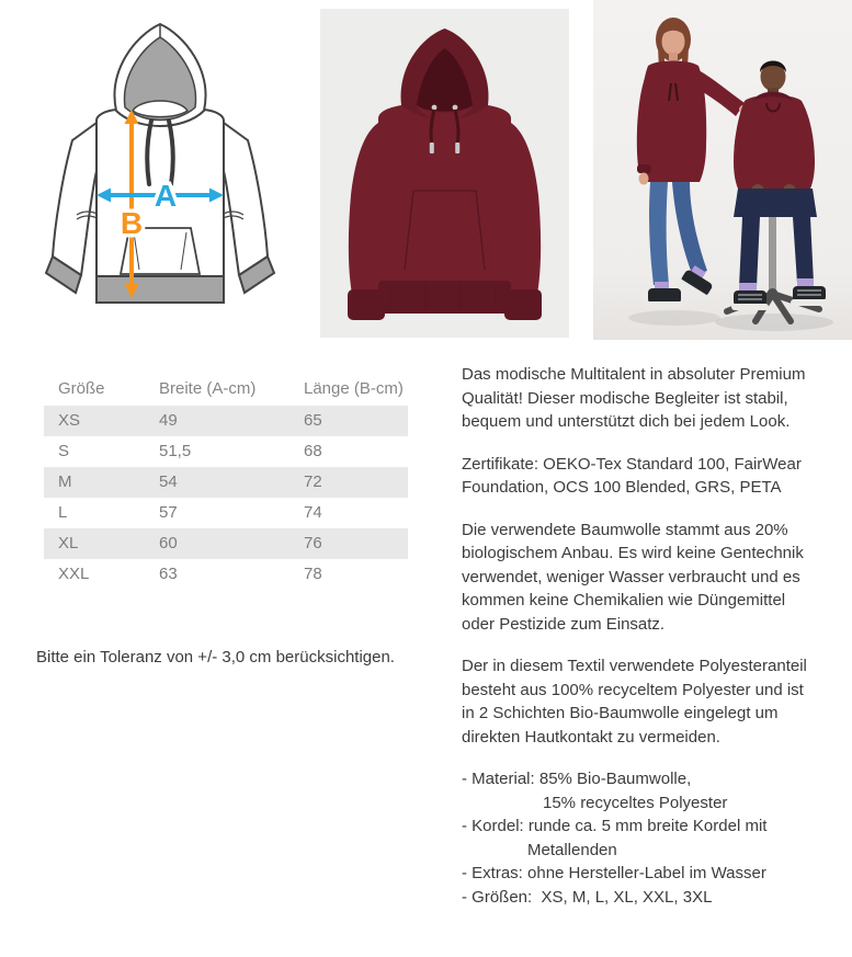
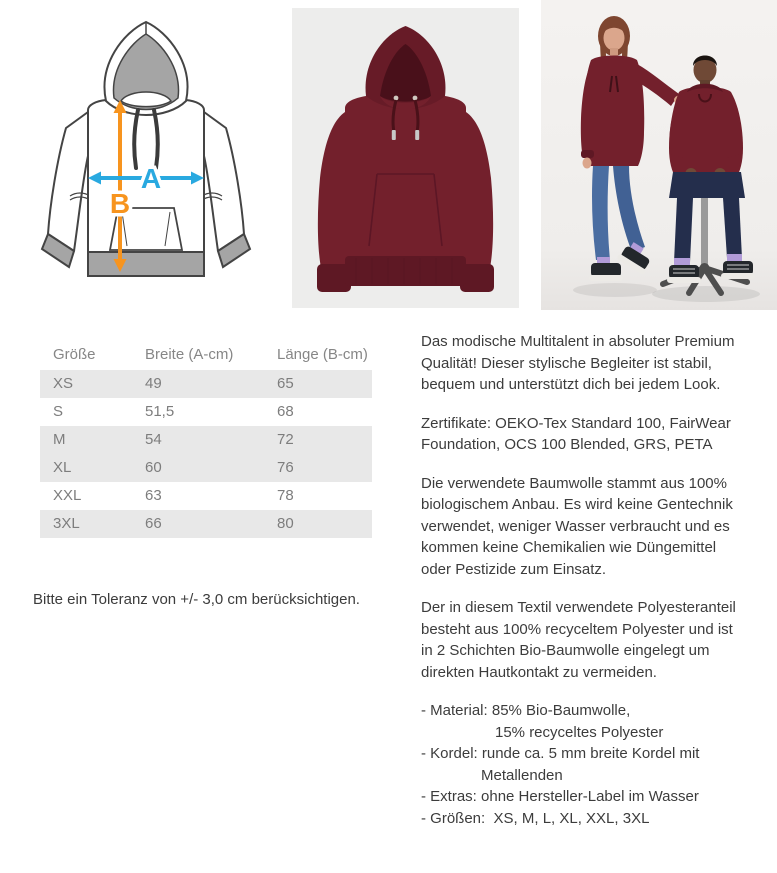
  A
  B
  Größe	Breite (A-cm)	Länge (B-cm)
  XS	49	65
  S	51,5	68
  M	54	72
- L	57	74
  XL	60	76
  XXL	63	78
+ 3XL	66	80
  Bitte ein Toleranz von +/- 3,0 cm berücksichtigen.
- Das modische Multitalent in absoluter Premium Qualität! Dieser modische Begleiter ist stabil, bequem und unterstützt dich bei jedem Look.
+ Das modische Multitalent in absoluter Premium Qualität! Dieser stylische Begleiter ist stabil, bequem und unterstützt dich bei jedem Look.
  Zertifikate: OEKO-Tex Standard 100, FairWear Foundation, OCS 100 Blended, GRS, PETA
- Die verwendete Baumwolle stammt aus 20% biologischem Anbau. Es wird keine Gentechnik verwendet, weniger Wasser verbraucht und es kommen keine Chemikalien wie Düngemittel oder Pestizide zum Einsatz.
+ Die verwendete Baumwolle stammt aus 100% biologischem Anbau. Es wird keine Gentechnik verwendet, weniger Wasser verbraucht und es kommen keine Chemikalien wie Düngemittel oder Pestizide zum Einsatz.
  Der in diesem Textil verwendete Polyesteranteil besteht aus 100% recyceltem Polyester und ist in 2 Schichten Bio-Baumwolle eingelegt um direkten Hautkontakt zu vermeiden.
  - Material: 85% Bio-Baumwolle,
  15% recyceltes Polyester
  - Kordel: runde ca. 5 mm breite Kordel mit
  Metallenden
  - Extras: ohne Hersteller-Label im Wasser
  - Größen: XS, M, L, XL, XXL, 3XL
